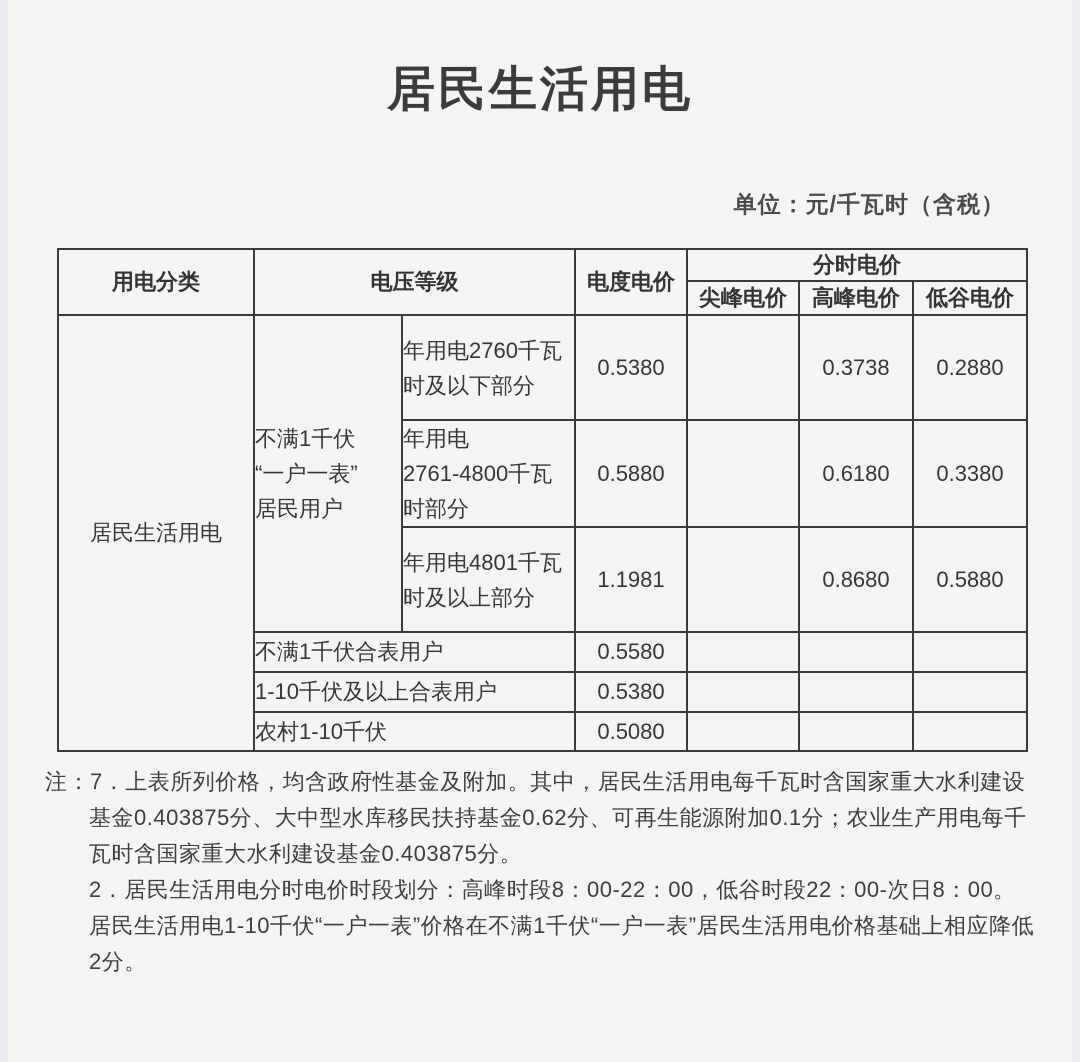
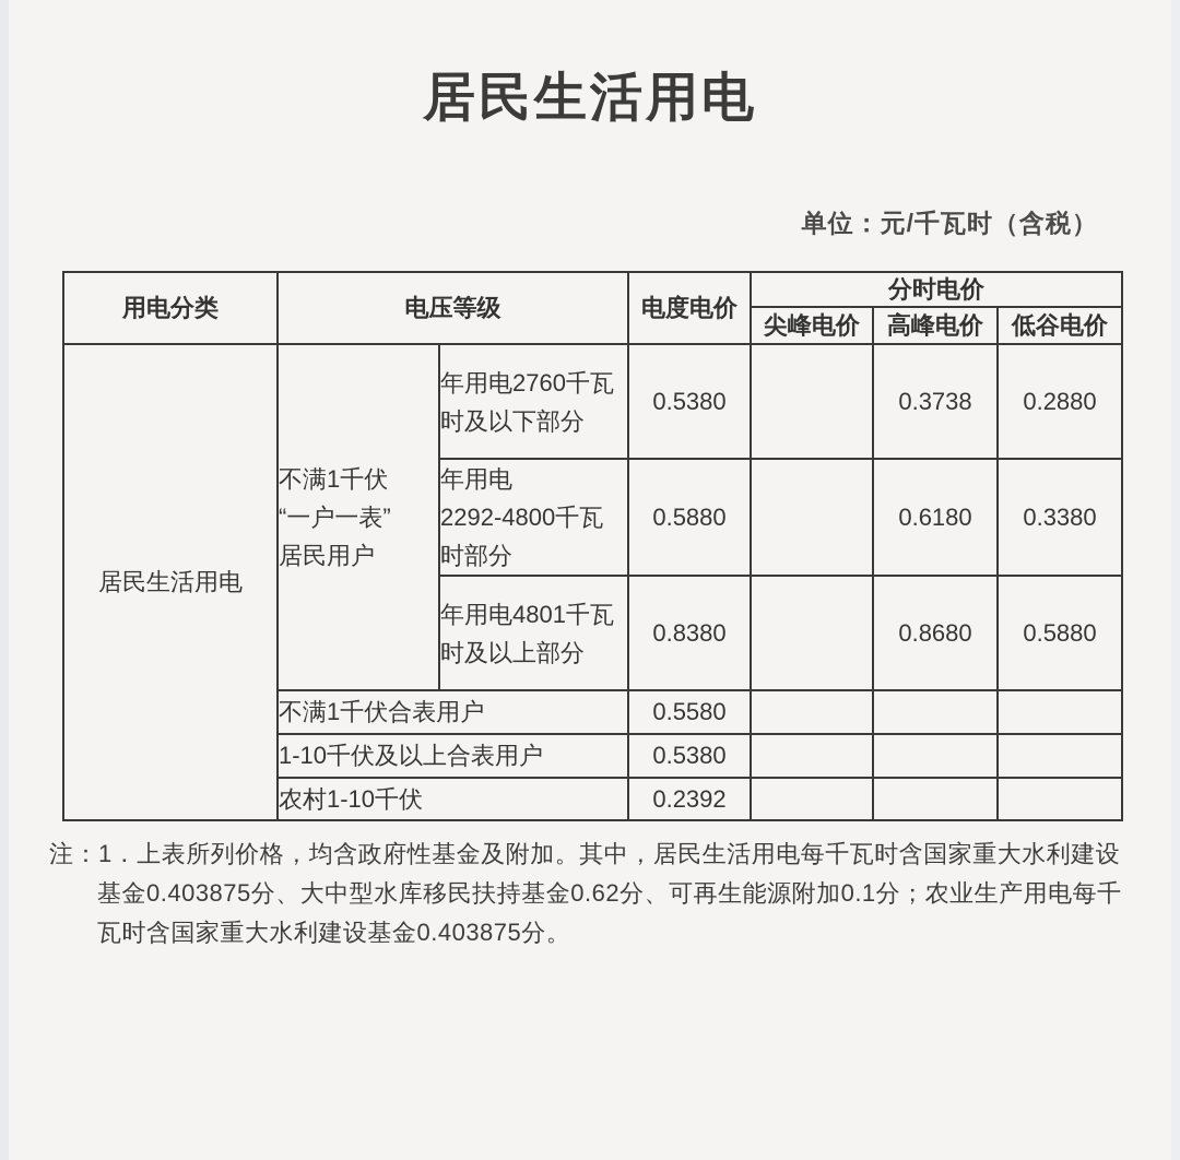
  居民生活用电
  单位：元/千瓦时（含税）
  用电分类	电压等级	电度电价	分时电价
  尖峰电价	高峰电价	低谷电价
  居民生活用电	不满1千伏 “一户一表” 居民用户	年用电2760千瓦 时及以下部分	0.5380		0.3738	0.2880
- 年用电 2761-4800千瓦 时部分	0.5880		0.6180	0.3380
+ 年用电 2292-4800千瓦 时部分	0.5880		0.6180	0.3380
- 年用电4801千瓦 时及以上部分	1.1981		0.8680	0.5880
+ 年用电4801千瓦 时及以上部分	0.8380		0.8680	0.5880
  不满1千伏合表用户	0.5580
  1-10千伏及以上合表用户	0.5380
- 农村1-10千伏	0.5080
+ 农村1-10千伏	0.2392
- 注：7．上表所列价格，均含政府性基金及附加。其中，居民生活用电每千瓦时含国家重大水利建设基金0.403875分、大中型水库移民扶持基金0.62分、可再生能源附加0.1分；农业生产用电每千瓦时含国家重大水利建设基金0.403875分。
+ 注：1．上表所列价格，均含政府性基金及附加。其中，居民生活用电每千瓦时含国家重大水利建设基金0.403875分、大中型水库移民扶持基金0.62分、可再生能源附加0.1分；农业生产用电每千瓦时含国家重大水利建设基金0.403875分。
- 2．居民生活用电分时电价时段划分：高峰时段8：00-22：00，低谷时段22：00-次日8：00。居民生活用电1-10千伏“一户一表”价格在不满1千伏“一户一表”居民生活用电价格基础上相应降低2分。
